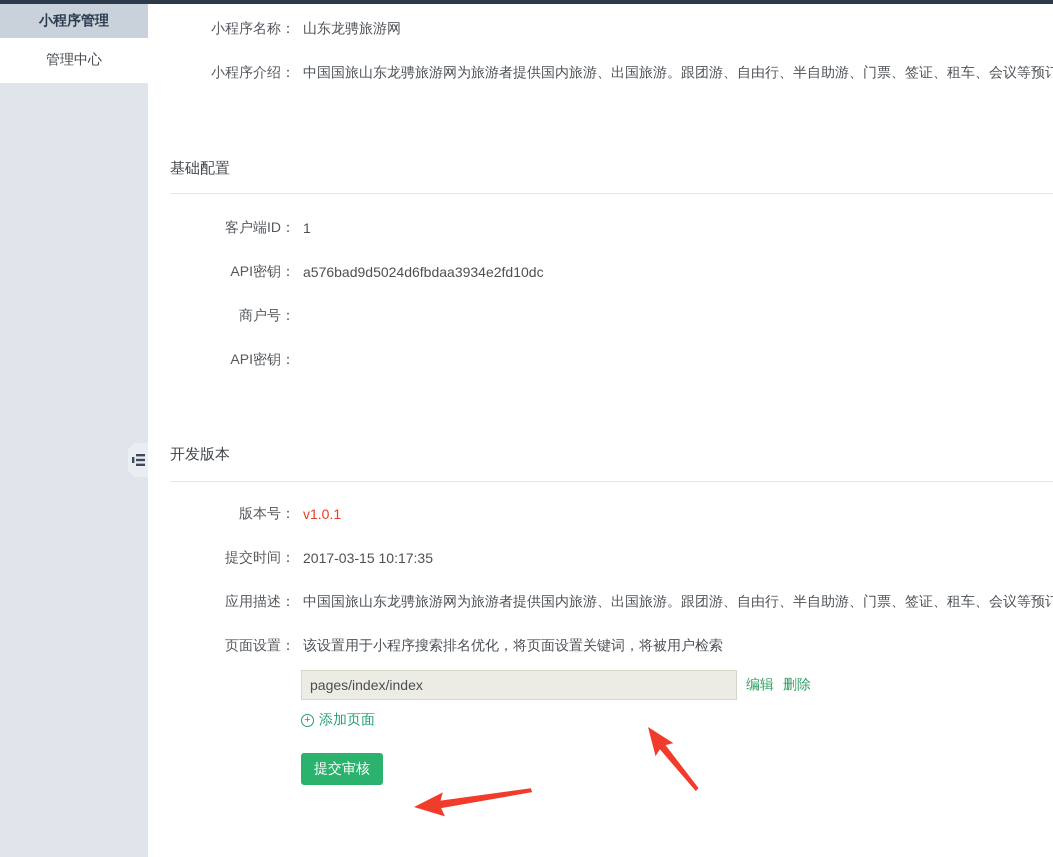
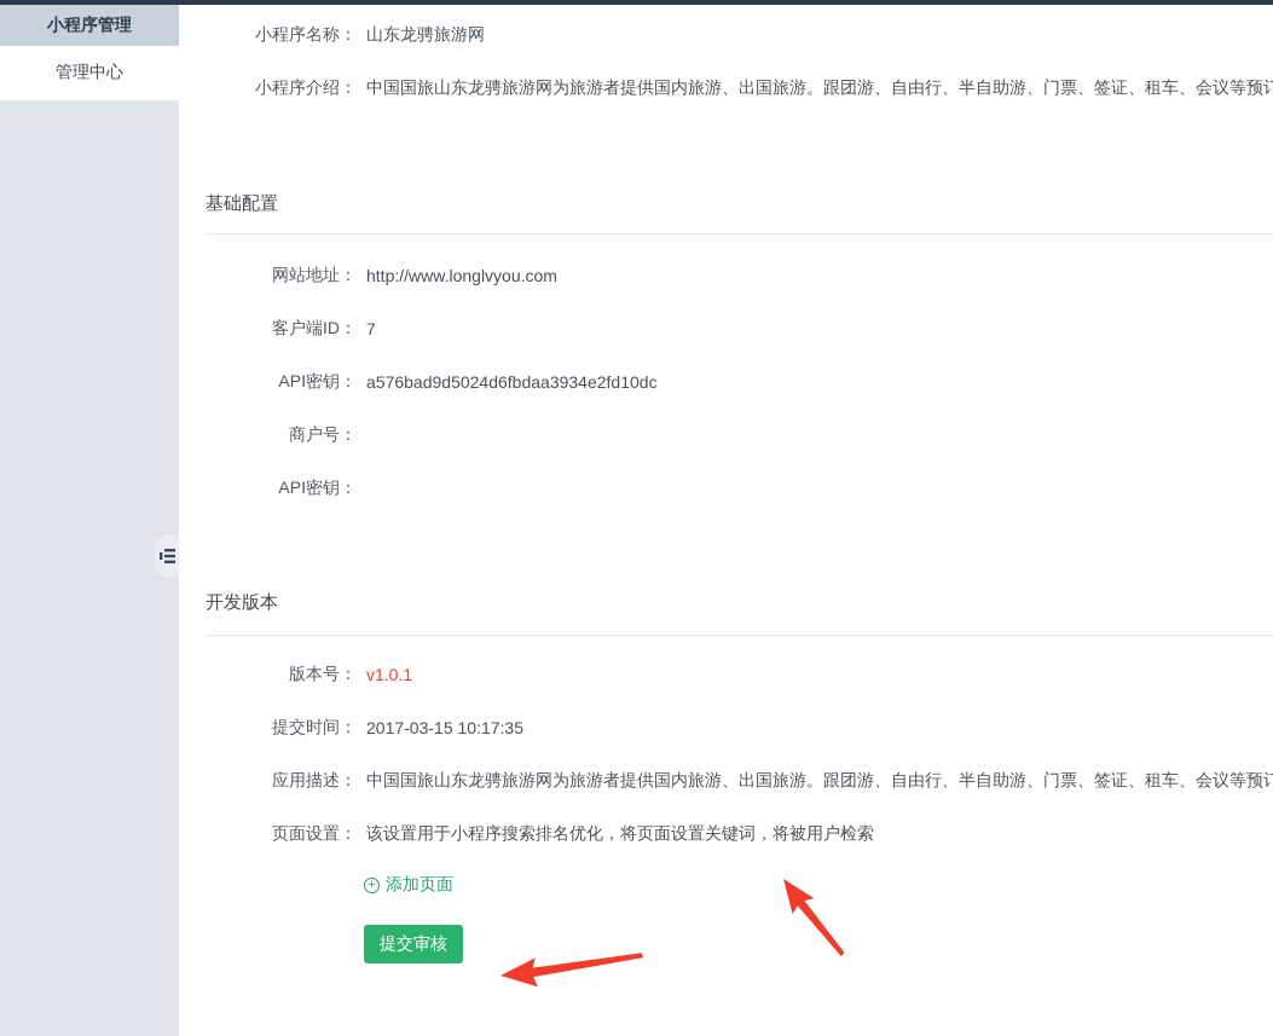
  小程序管理
  管理中心
  小程序名称：
  山东龙骋旅游网
  小程序介绍：
  中国国旅山东龙骋旅游网为旅游者提供国内旅游、出国旅游。跟团游、自由行、半自助游、门票、签证、租车、会议等预订
  基础配置
+ 网站地址：
+ http://www.longlvyou.com
  客户端ID：
- 1
+ 7
  API密钥：
  a576bad9d5024d6fbdaa3934e2fd10dc
  商户号：
  API密钥：
  开发版本
  版本号：
  v1.0.1
  提交时间：
  2017-03-15 10:17:35
  应用描述：
  中国国旅山东龙骋旅游网为旅游者提供国内旅游、出国旅游。跟团游、自由行、半自助游、门票、签证、租车、会议等预订
  页面设置：
  该设置用于小程序搜索排名优化，将页面设置关键词，将被用户检索
- pages/index/index
- 编辑
- 删除
  +
  添加页面
  提交审核
